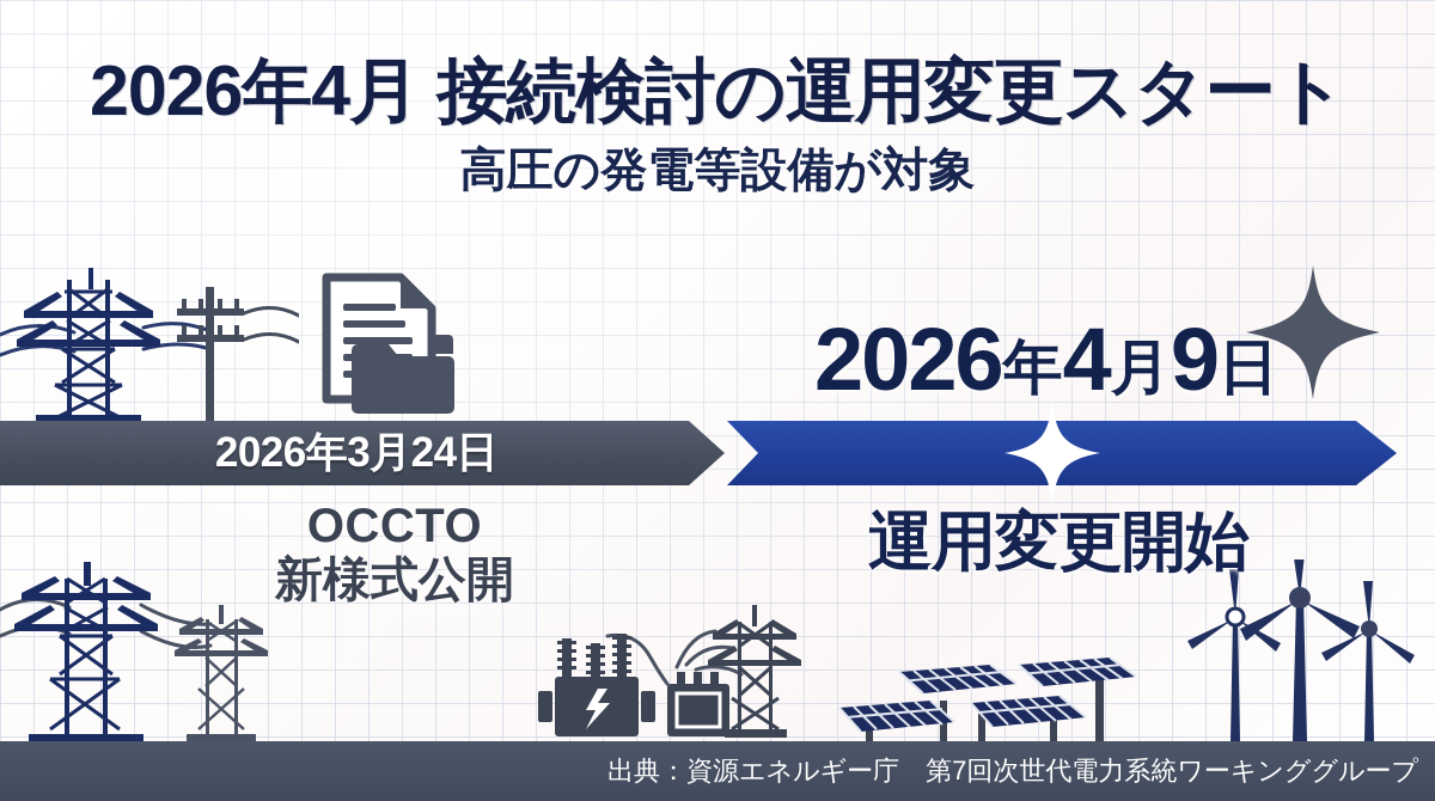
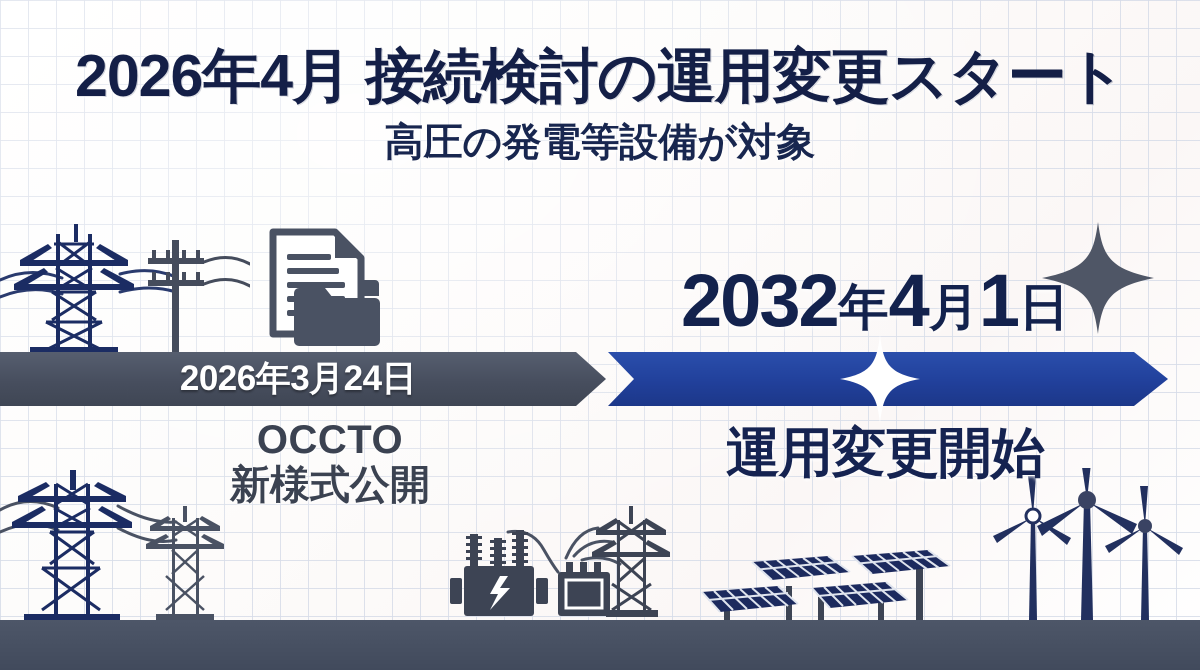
- 2026
+ 2032
  年
  4
  月
- 9
+ 1
  日
  2026年4月 接続検討の運用変更スタート
  高圧の発電等設備が対象
  2026年3月24日
  OCCTO
  新様式公開
  運用変更開始
- 出典：資源エネルギー庁 第7回次世代電力系統ワーキンググループ
